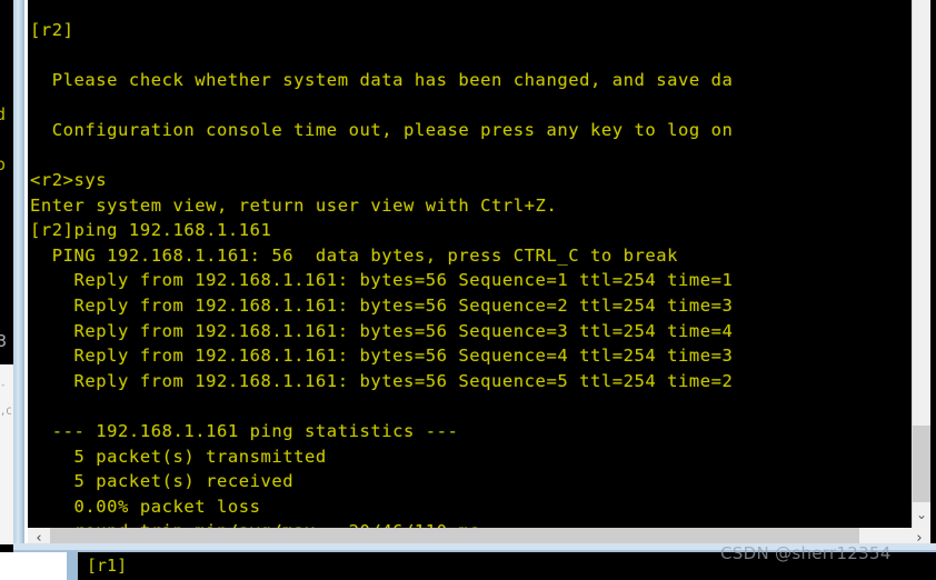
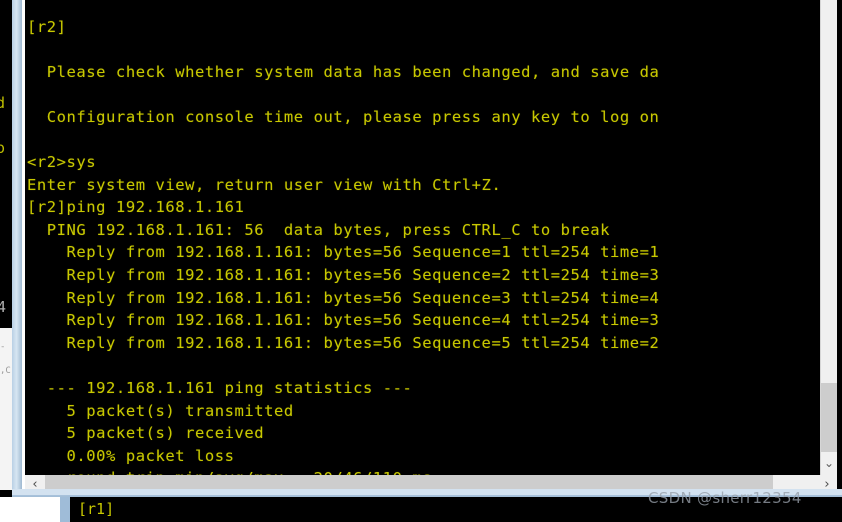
  d
  o
- 3
+ 4
  -
  ,C
  [r2]
  Please check whether system data has been changed, and save da
  Configuration console time out, please press any key to log on
  <r2>sys
  Enter system view, return user view with Ctrl+Z.
  [r2]ping 192.168.1.161
  PING 192.168.1.161: 56 data bytes, press CTRL_C to break
  Reply from 192.168.1.161: bytes=56 Sequence=1 ttl=254 time=1
  Reply from 192.168.1.161: bytes=56 Sequence=2 ttl=254 time=3
  Reply from 192.168.1.161: bytes=56 Sequence=3 ttl=254 time=4
  Reply from 192.168.1.161: bytes=56 Sequence=4 ttl=254 time=3
  Reply from 192.168.1.161: bytes=56 Sequence=5 ttl=254 time=2
  --- 192.168.1.161 ping statistics ---
  5 packet(s) transmitted
  5 packet(s) received
  0.00% packet loss
  ⌄
  ‹
  ›
  [r1]
  CSDN @sherr12354
